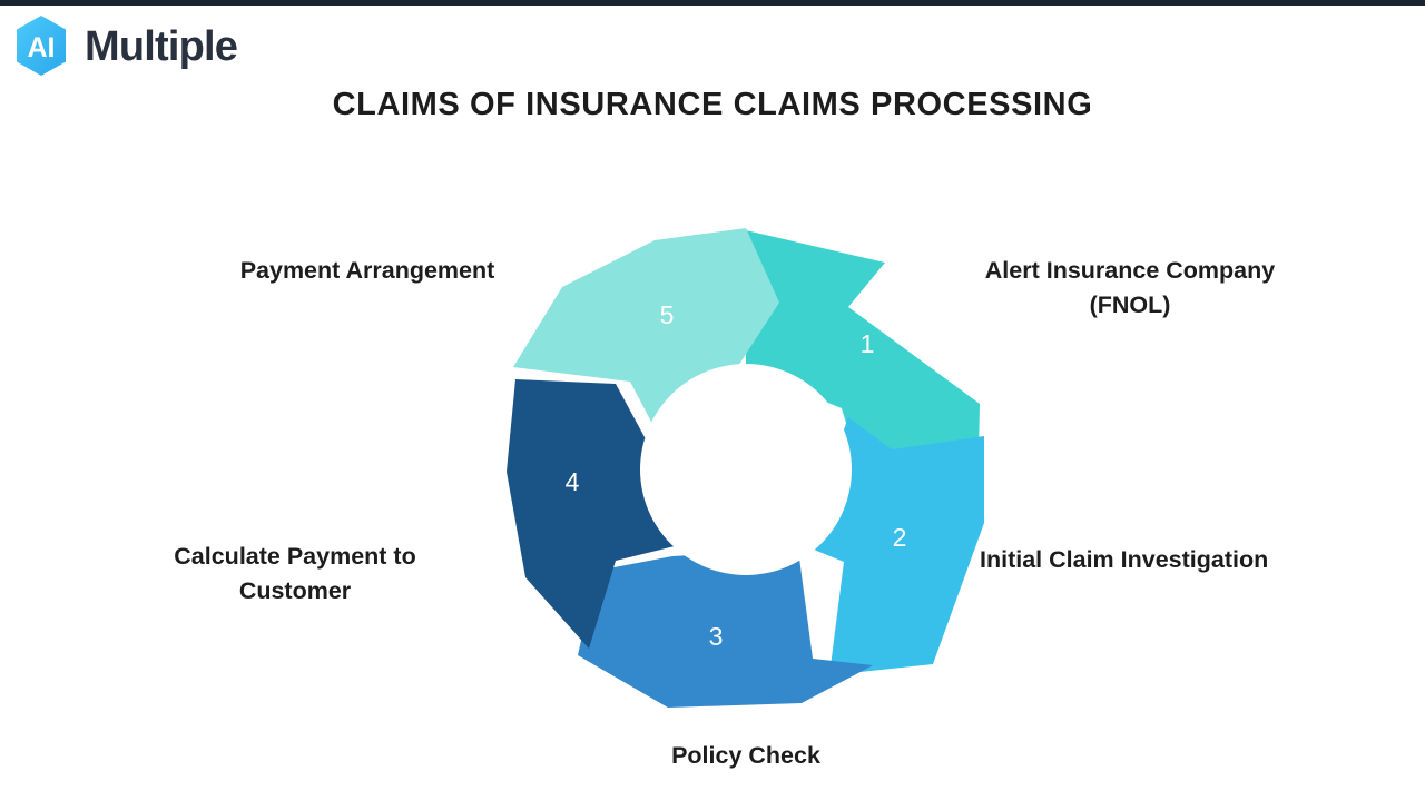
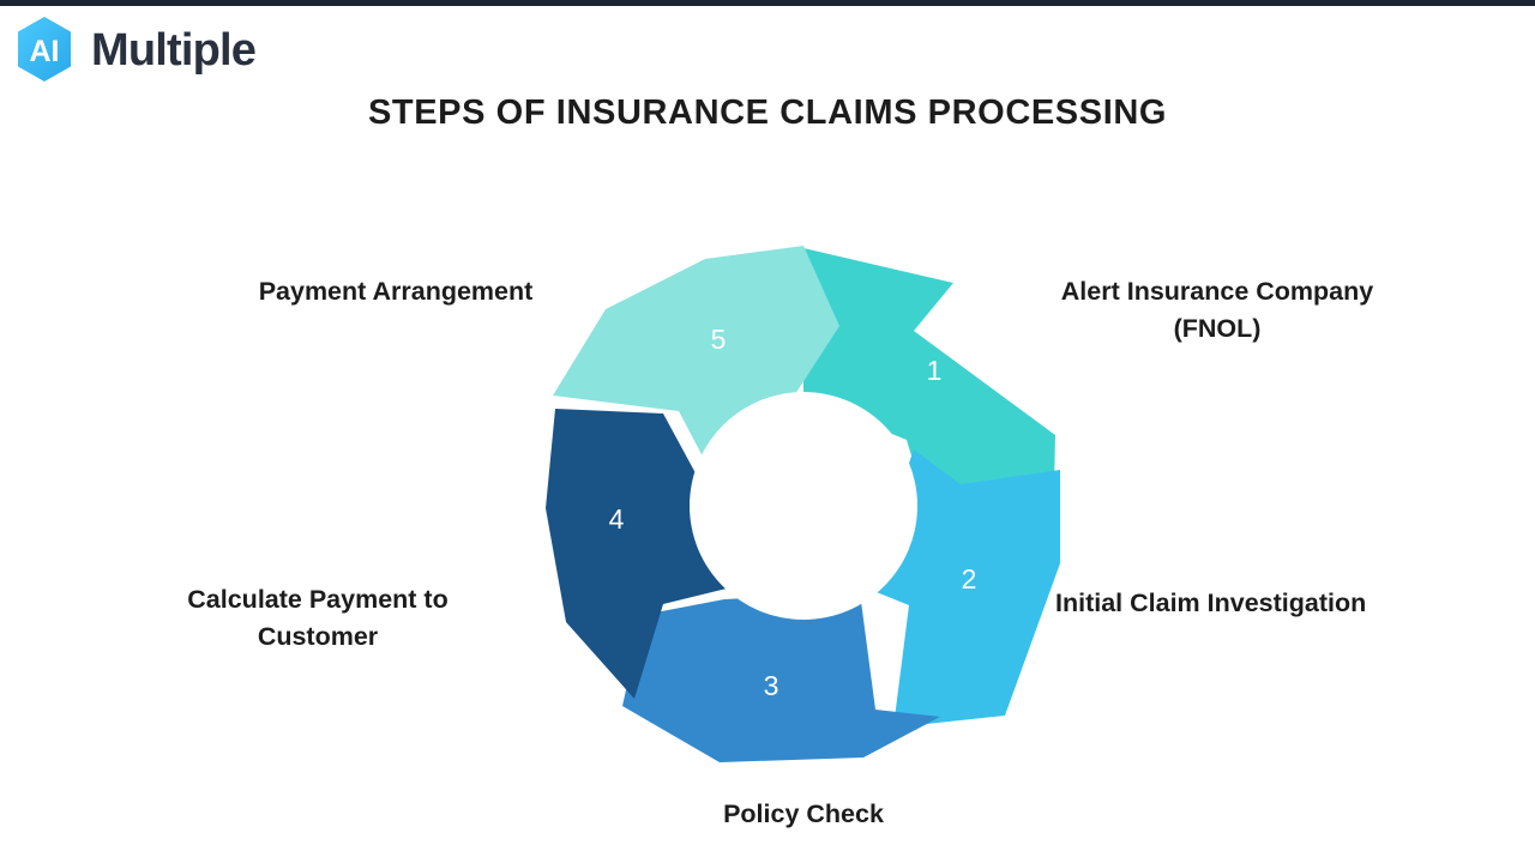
  AI
  Multiple
- CLAIMS OF INSURANCE CLAIMS PROCESSING
+ STEPS OF INSURANCE CLAIMS PROCESSING
  1
  2
  3
  4
  5
  Alert Insurance Company
  (FNOL)
  Initial Claim Investigation
  Policy Check
  Calculate Payment to
  Customer
  Payment Arrangement
